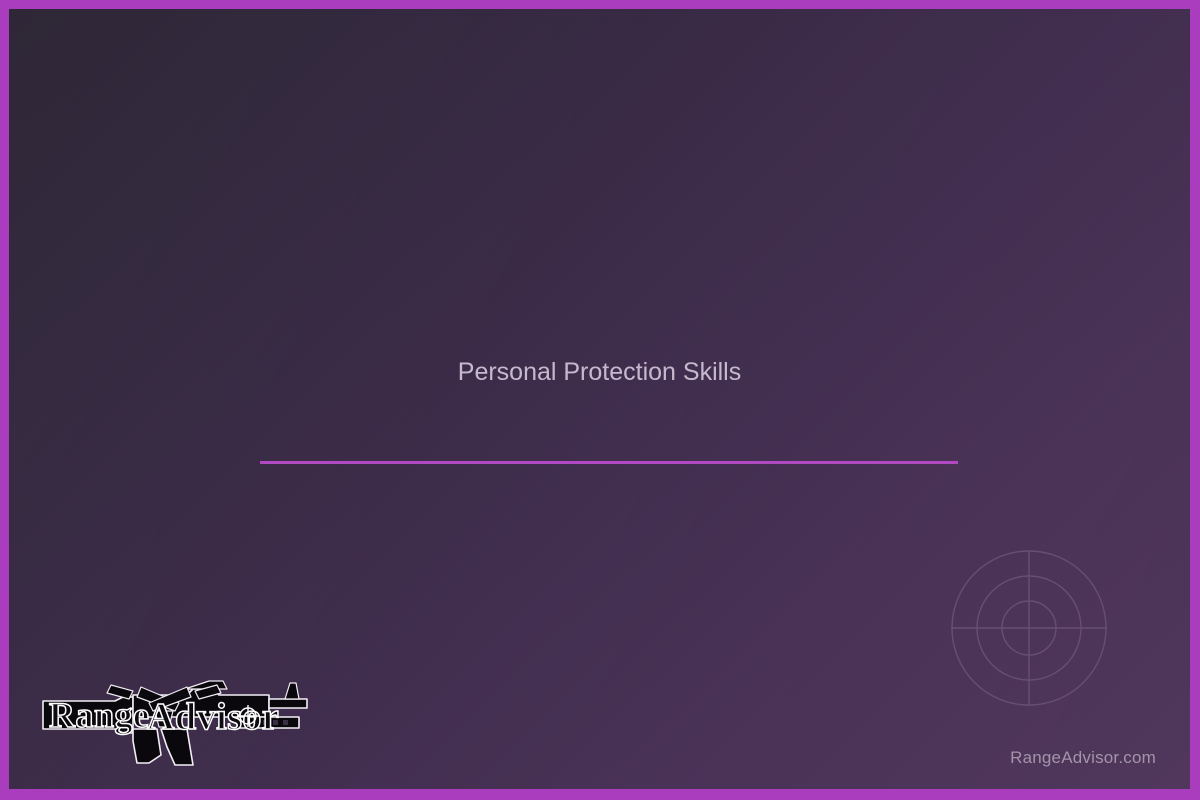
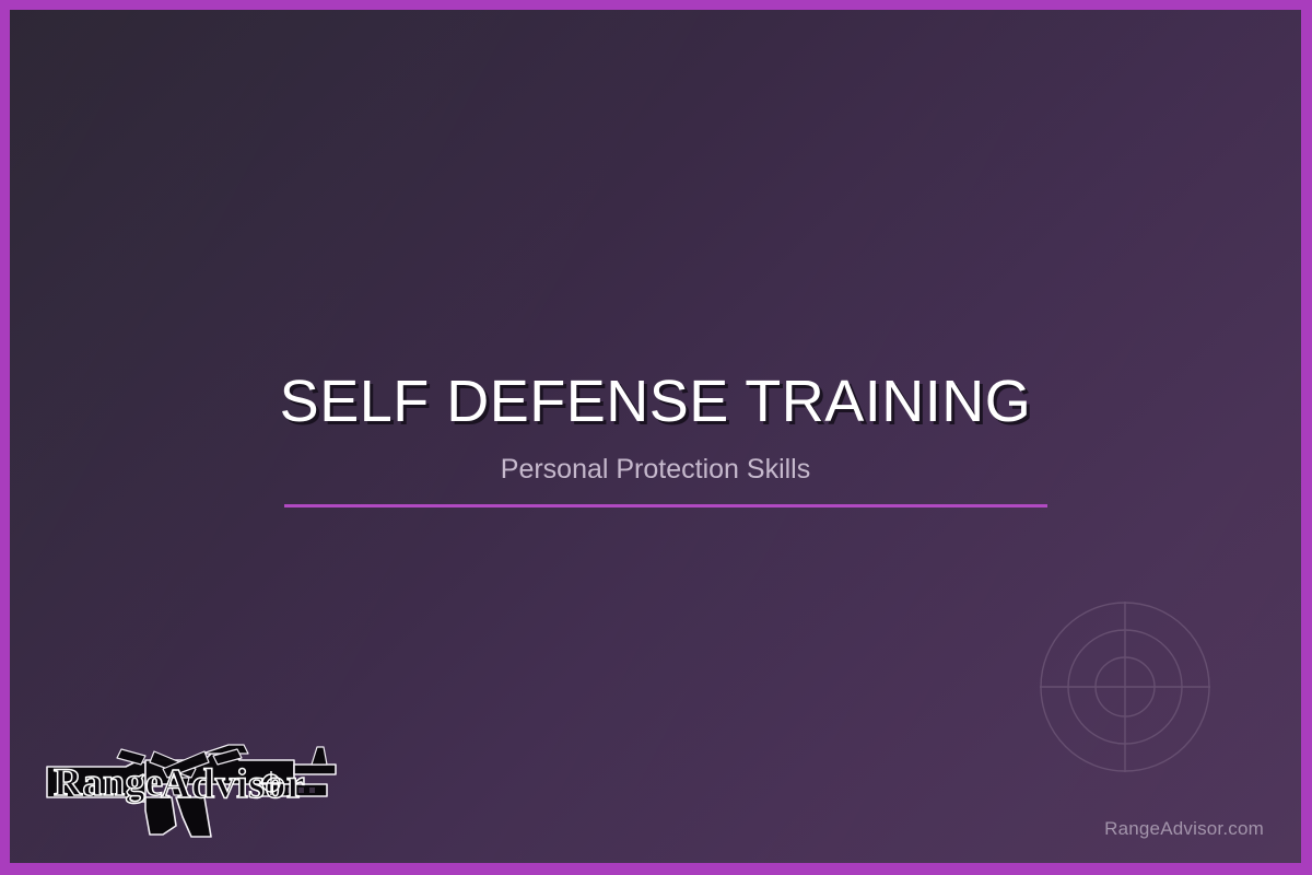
+ SELF DEFENSE TRAINING
  Personal Protection Skills
  RangeAdvisor.com
  Range
  Advisor
